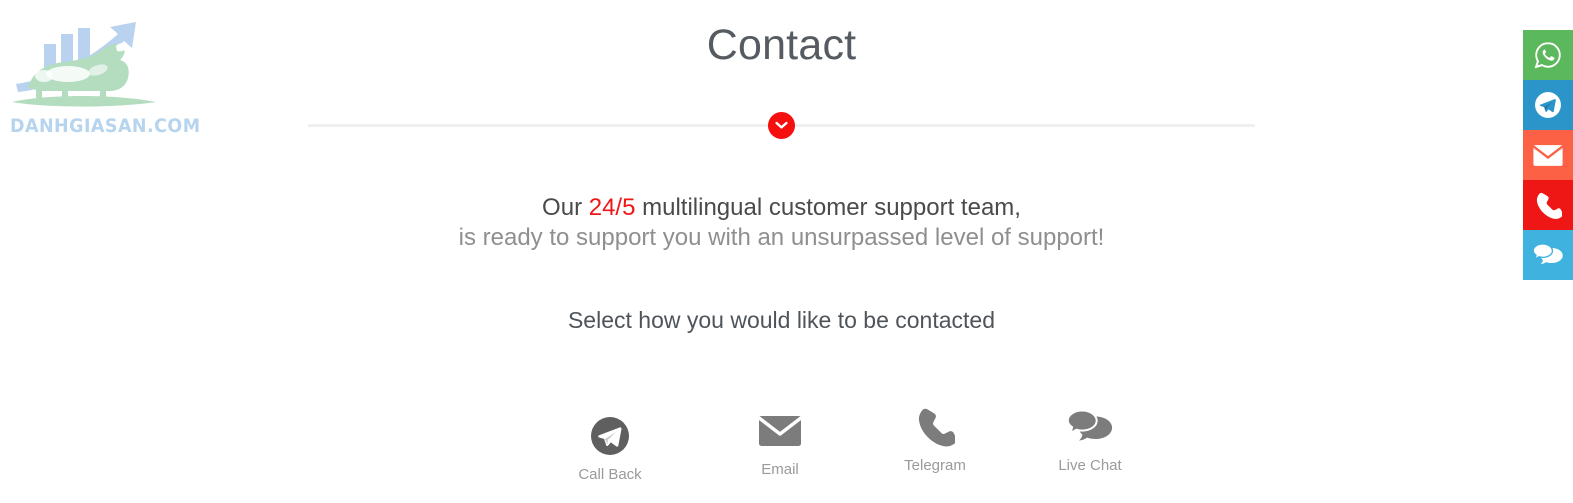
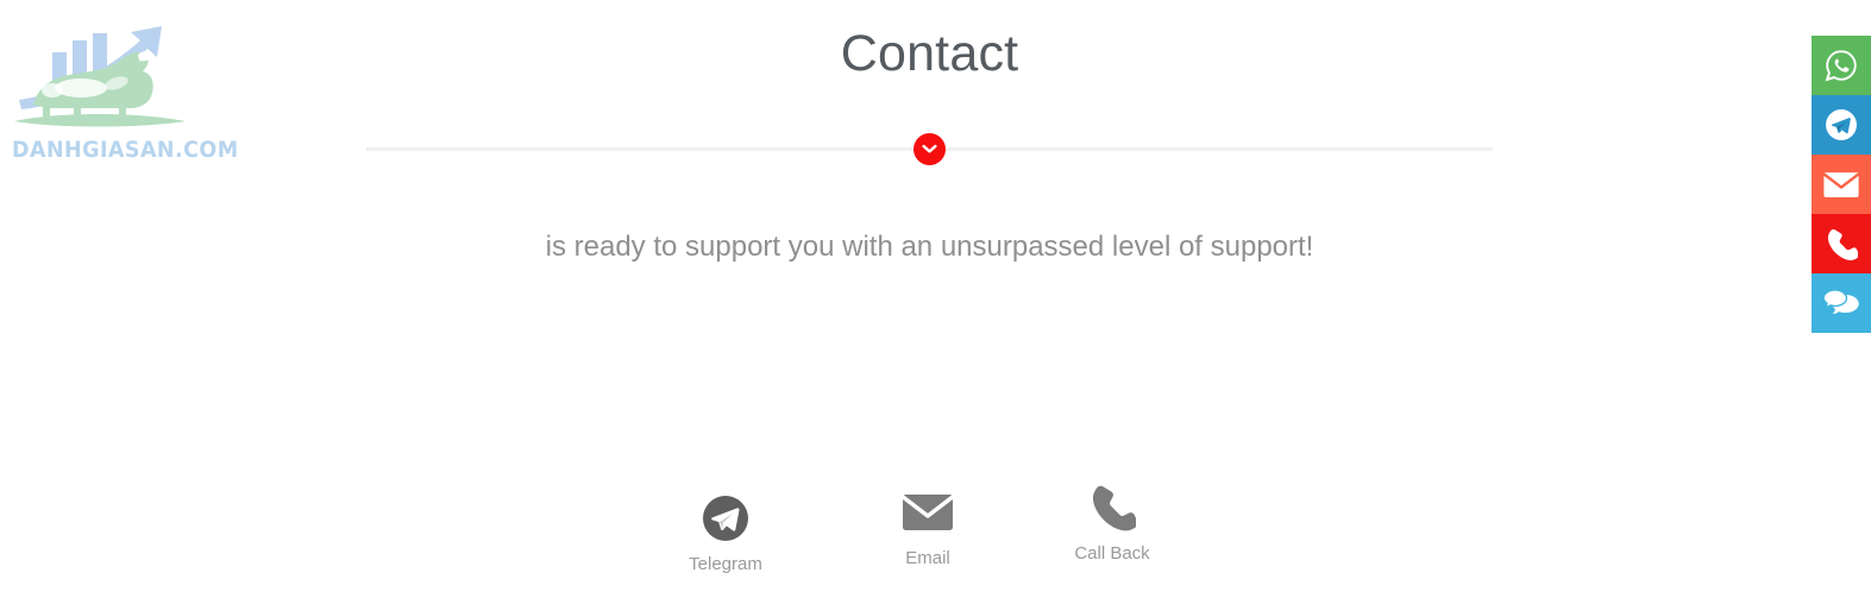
  DANHGIASAN.COM
  Contact
- Our 24/5 multilingual customer support team,
  is ready to support you with an unsurpassed level of support!
- Select how you would like to be contacted
- Call Back
+ Telegram
  Email
- Telegram
+ Call Back
- Live Chat
